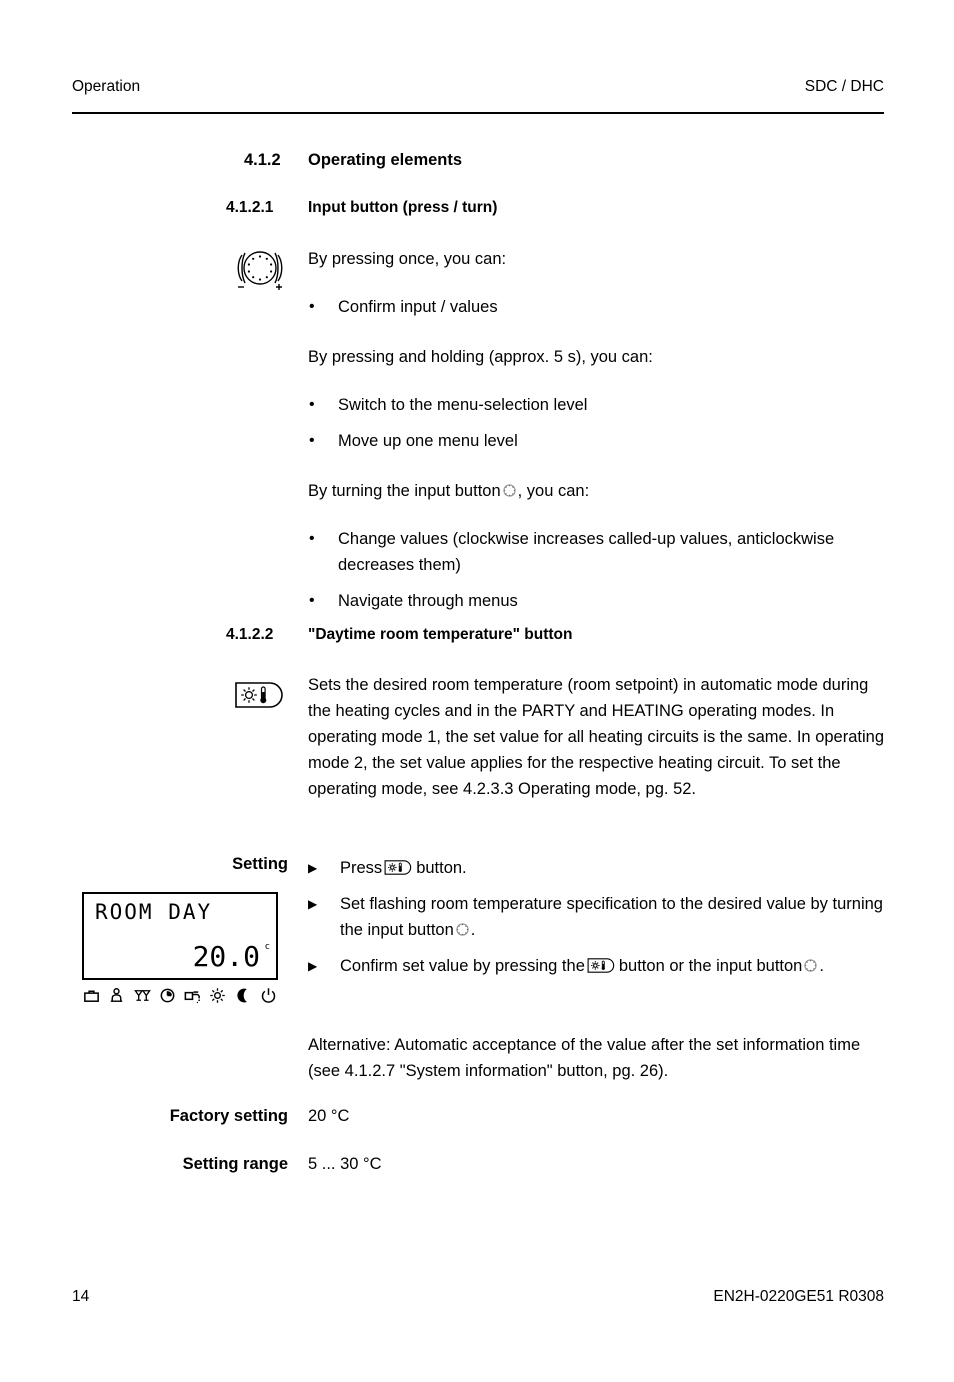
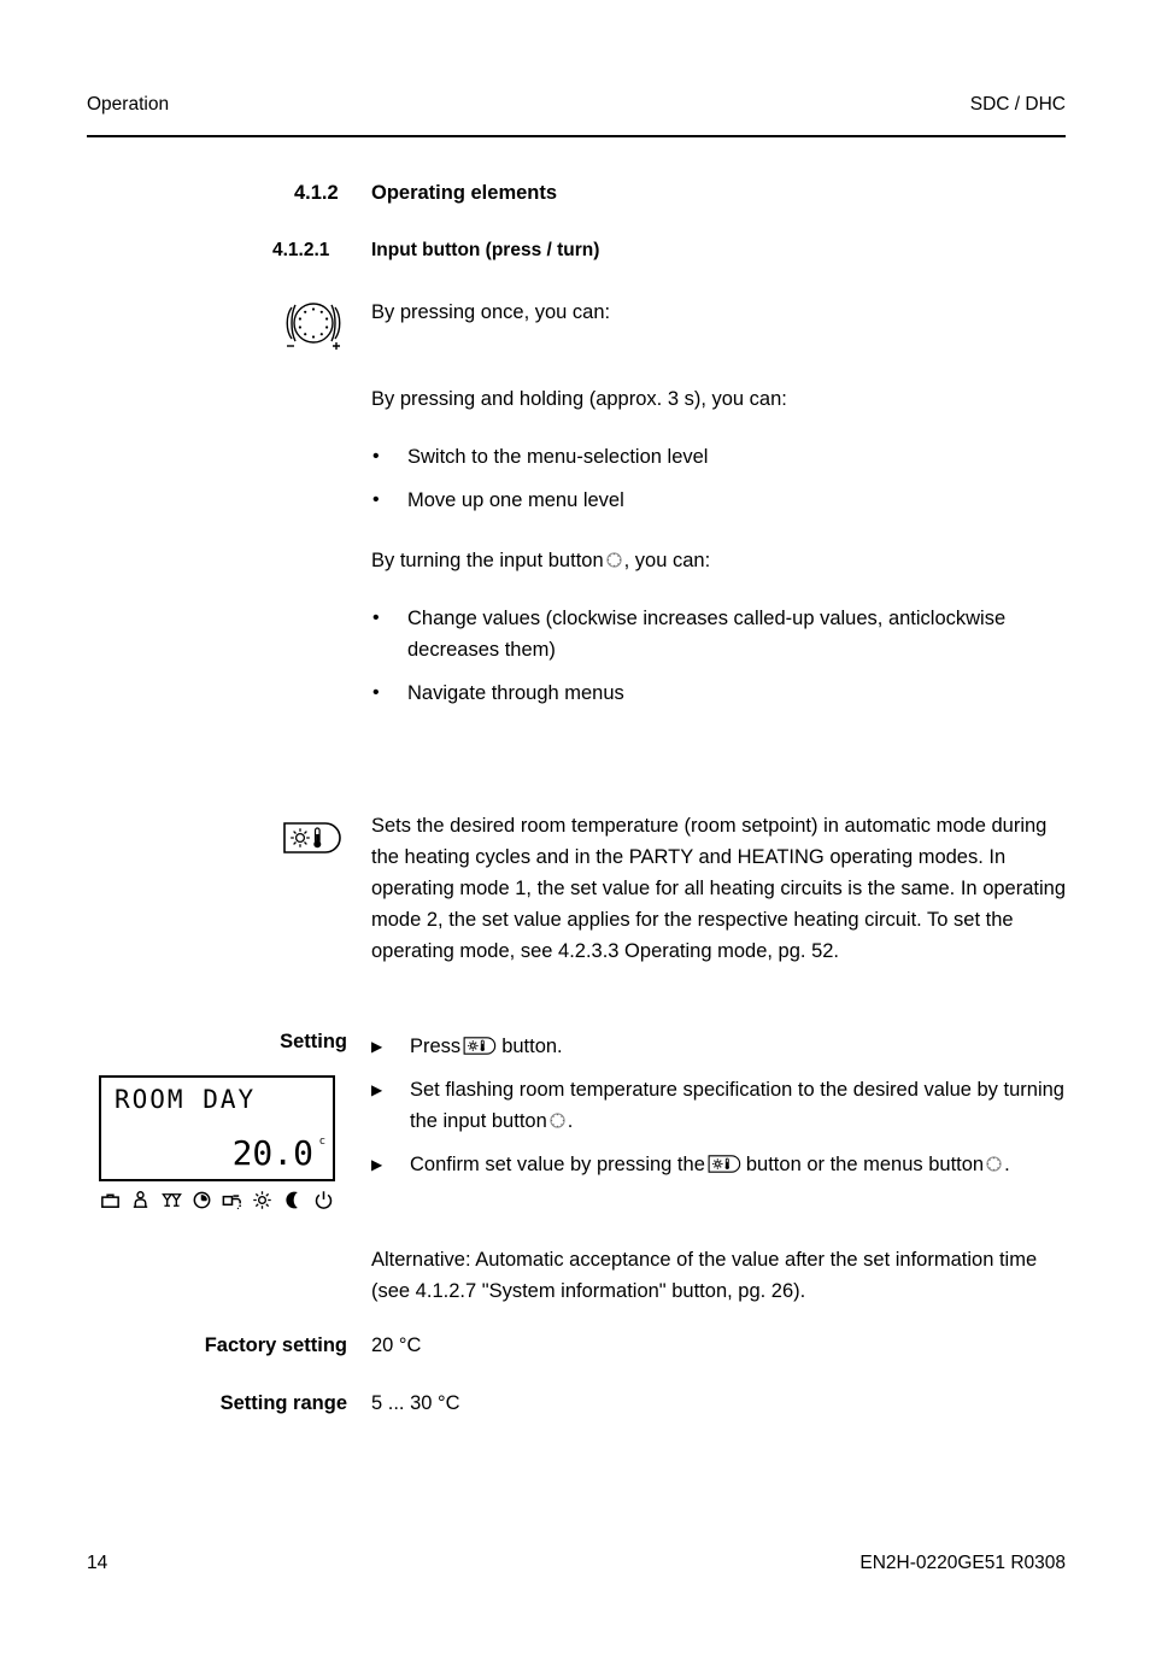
  Operation
  SDC / DHC
  4.1.2
  Operating elements
  4.1.2.1
  Input button (press / turn)
  By pressing once, you can:
- Confirm input / values
- By pressing and holding (approx. 5 s), you can:
+ By pressing and holding (approx. 3 s), you can:
  Switch to the menu-selection level
  Move up one menu level
  By turning the input button , you can:
  Change values (clockwise increases called-up values, anticlockwise decreases them)
  Navigate through menus
- 4.1.2.2
- "Daytime room temperature" button
  Sets the desired room temperature (room setpoint) in automatic mode during the heating cycles and in the PARTY and HEATING operating modes. In operating mode 1, the set value for all heating circuits is the same. In operating mode 2, the set value applies for the respective heating circuit. To set the operating mode, see 4.2.3.3 Operating mode, pg. 52.
  Setting
  ROOM DAY
  20.0
  c
  Press button.
  Set flashing room temperature specification to the desired value by turning the input button .
- Confirm set value by pressing the button or the input button .
+ Confirm set value by pressing the button or the menus button .
  Alternative: Automatic acceptance of the value after the set information time (see 4.1.2.7 "System information" button, pg. 26).
  Factory setting
  20 °C
  Setting range
  5 ... 30 °C
  14
  EN2H-0220GE51 R0308
